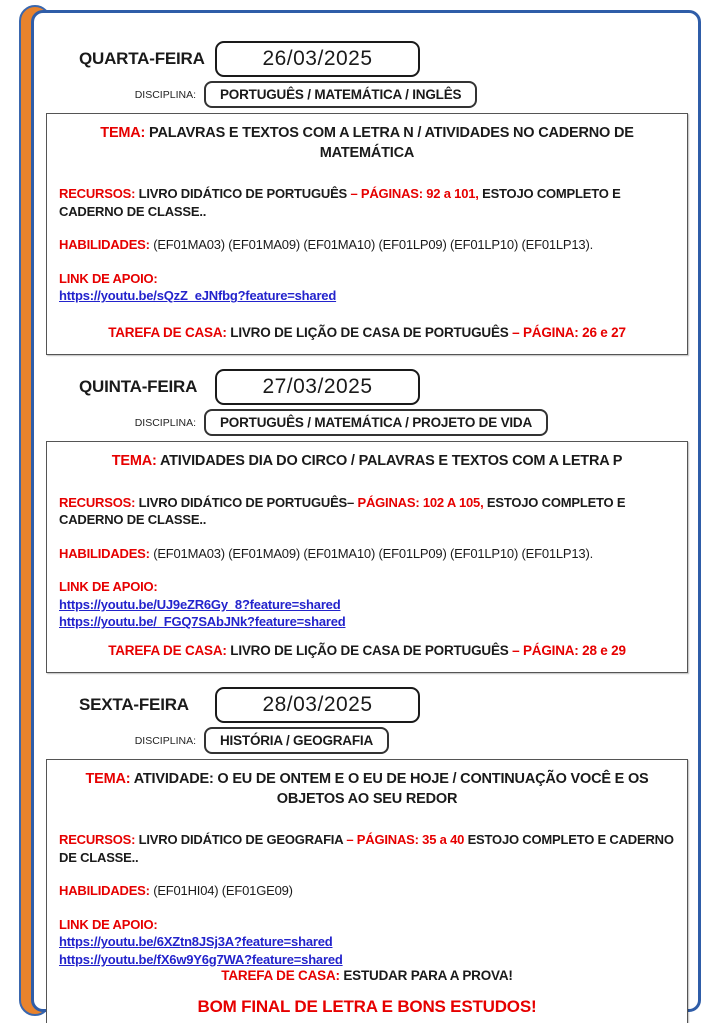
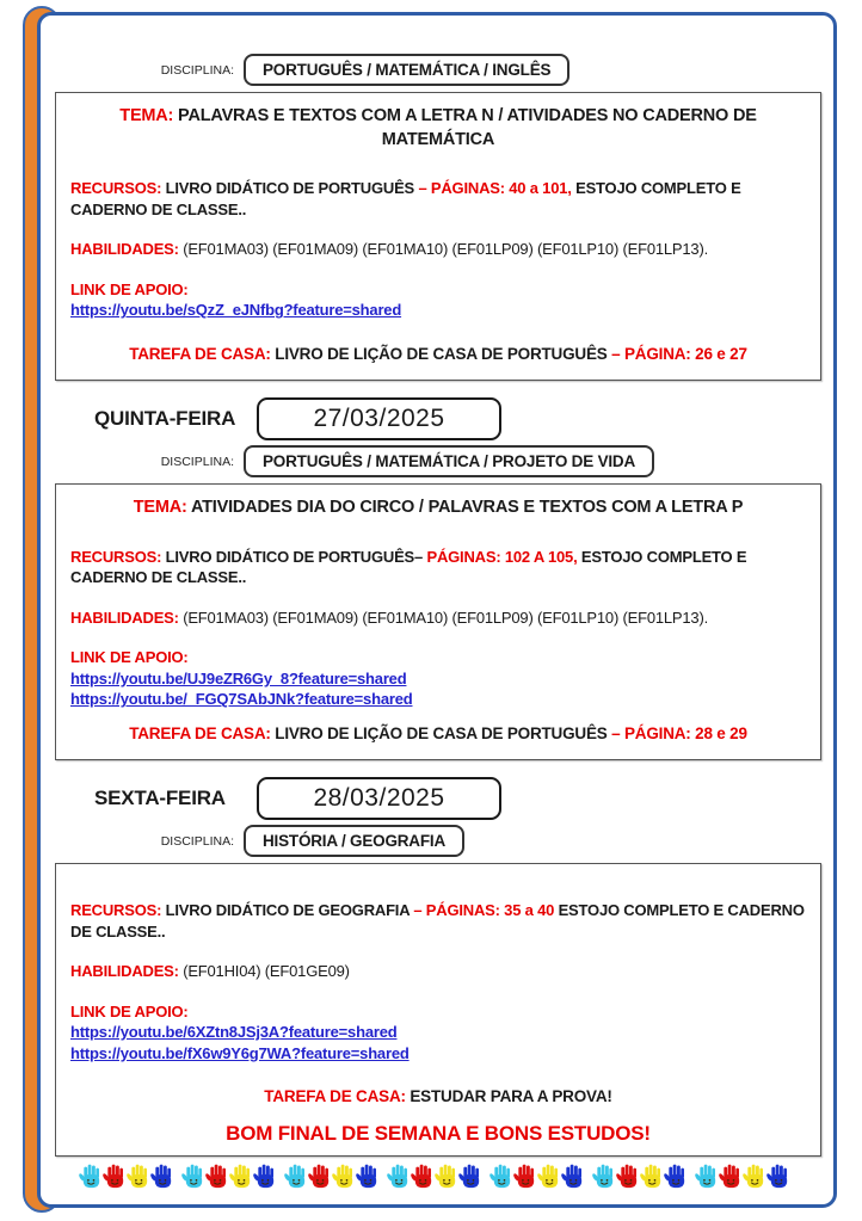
- QUARTA-FEIRA
- 26/03/2025
  DISCIPLINA:
  PORTUGUÊS / MATEMÁTICA / INGLÊS
  TEMA: PALAVRAS E TEXTOS COM A LETRA N / ATIVIDADES NO CADERNO DE MATEMÁTICA
- RECURSOS: LIVRO DIDÁTICO DE PORTUGUÊS – PÁGINAS: 92 a 101, ESTOJO COMPLETO E CADERNO DE CLASSE..
+ RECURSOS: LIVRO DIDÁTICO DE PORTUGUÊS – PÁGINAS: 40 a 101, ESTOJO COMPLETO E CADERNO DE CLASSE..
  HABILIDADES: (EF01MA03) (EF01MA09) (EF01MA10) (EF01LP09) (EF01LP10) (EF01LP13).
  LINK DE APOIO:
  https://youtu.be/sQzZ_eJNfbg?feature=shared
  TAREFA DE CASA: LIVRO DE LIÇÃO DE CASA DE PORTUGUÊS – PÁGINA: 26 e 27
  QUINTA-FEIRA
  27/03/2025
  DISCIPLINA:
  PORTUGUÊS / MATEMÁTICA / PROJETO DE VIDA
  TEMA: ATIVIDADES DIA DO CIRCO / PALAVRAS E TEXTOS COM A LETRA P
  RECURSOS: LIVRO DIDÁTICO DE PORTUGUÊS– PÁGINAS: 102 A 105, ESTOJO COMPLETO E CADERNO DE CLASSE..
  HABILIDADES: (EF01MA03) (EF01MA09) (EF01MA10) (EF01LP09) (EF01LP10) (EF01LP13).
  LINK DE APOIO:
  https://youtu.be/UJ9eZR6Gy_8?feature=shared
  https://youtu.be/_FGQ7SAbJNk?feature=shared
  TAREFA DE CASA: LIVRO DE LIÇÃO DE CASA DE PORTUGUÊS – PÁGINA: 28 e 29
  SEXTA-FEIRA
  28/03/2025
  DISCIPLINA:
  HISTÓRIA / GEOGRAFIA
- TEMA: ATIVIDADE: O EU DE ONTEM E O EU DE HOJE / CONTINUAÇÃO VOCÊ E OS OBJETOS AO SEU REDOR
  RECURSOS: LIVRO DIDÁTICO DE GEOGRAFIA – PÁGINAS: 35 a 40 ESTOJO COMPLETO E CADERNO DE CLASSE..
  HABILIDADES: (EF01HI04) (EF01GE09)
  LINK DE APOIO:
  https://youtu.be/6XZtn8JSj3A?feature=shared
  https://youtu.be/fX6w9Y6g7WA?feature=shared
  TAREFA DE CASA: ESTUDAR PARA A PROVA!
- BOM FINAL DE LETRA E BONS ESTUDOS!
+ BOM FINAL DE SEMANA E BONS ESTUDOS!
